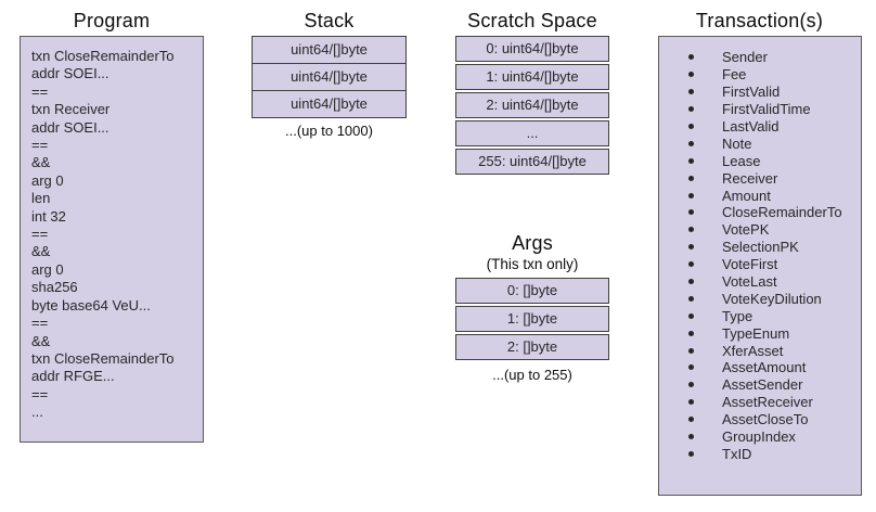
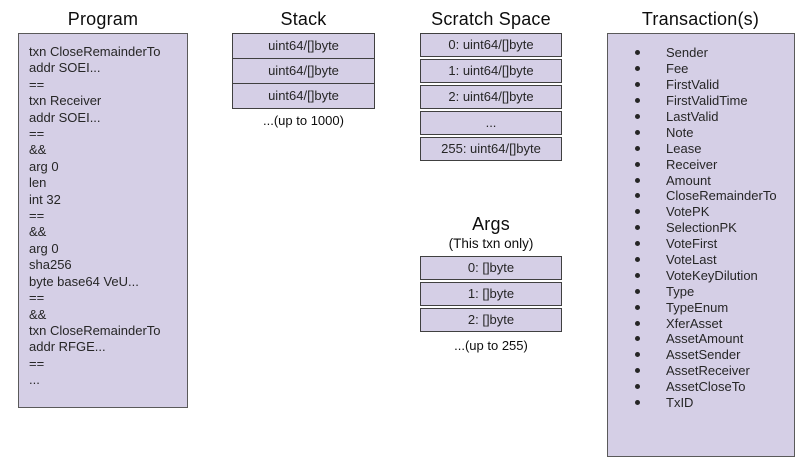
  Program
  txn CloseRemainderTo
  addr SOEI...
  ==
  txn Receiver
  addr SOEI...
  ==
  &&
  arg 0
  len
  int 32
  ==
  &&
  arg 0
  sha256
  byte base64 VeU...
  ==
  &&
  txn CloseRemainderTo
  addr RFGE...
  ==
  ...
  Stack
  uint64/[]byte
  uint64/[]byte
  uint64/[]byte
  ...(up to 1000)
  Scratch Space
  0: uint64/[]byte
  1: uint64/[]byte
  2: uint64/[]byte
  ...
  255: uint64/[]byte
  Args
  (This txn only)
  0: []byte
  1: []byte
  2: []byte
  ...(up to 255)
  Transaction(s)
  Sender
  Fee
  FirstValid
  FirstValidTime
  LastValid
  Note
  Lease
  Receiver
  Amount
  CloseRemainderTo
  VotePK
  SelectionPK
  VoteFirst
  VoteLast
  VoteKeyDilution
  Type
  TypeEnum
  XferAsset
  AssetAmount
  AssetSender
  AssetReceiver
  AssetCloseTo
- GroupIndex
  TxID
